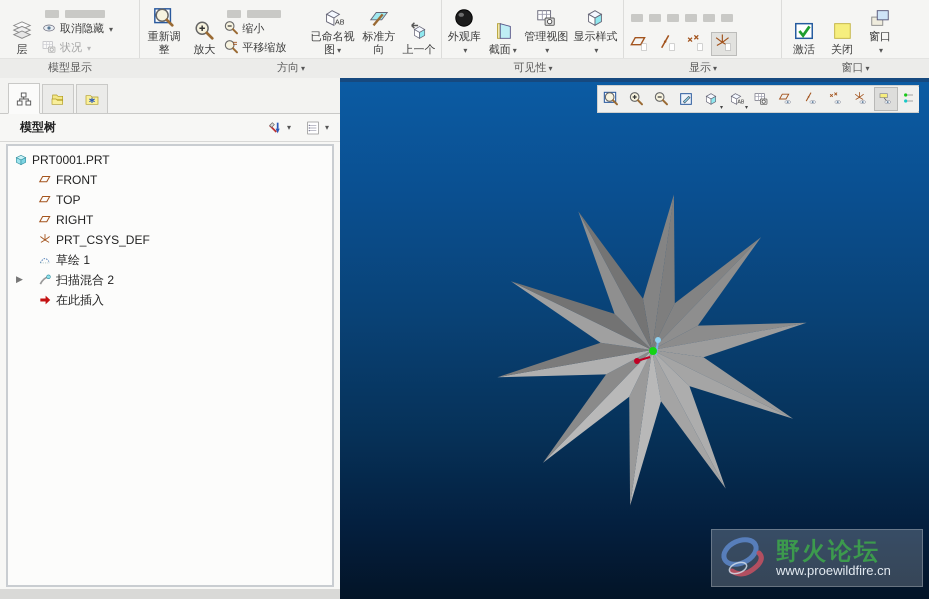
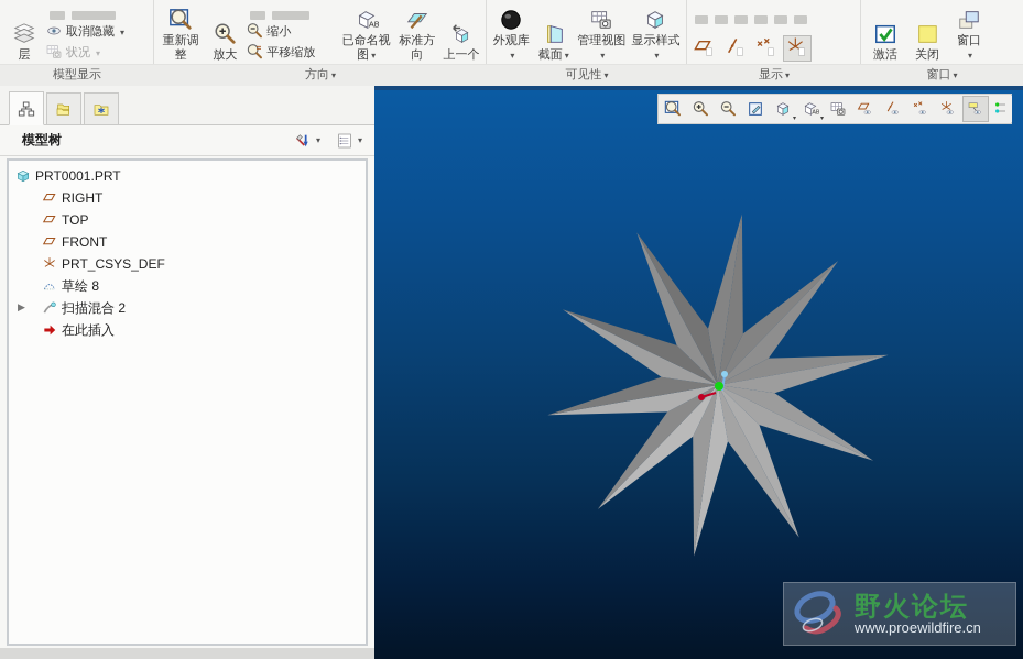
  层
  取消隐藏
  状况
  重新调整
  放大
  缩小
  平移缩放
  已命名视图
  标准方向
  上一个
  外观库
  截面
  管理视图
  显示样式
  激活
  关闭
  窗口
  模型显示
  方向
  可见性
  显示
  窗口
  模型树
  PRT0001.PRT
- FRONT
+ RIGHT
  TOP
- RIGHT
+ FRONT
  PRT_CSYS_DEF
- 草绘 1
+ 草绘 8
  ▶
  扫描混合 2
  在此插入
  野火论坛
  www.proewildfire.cn
